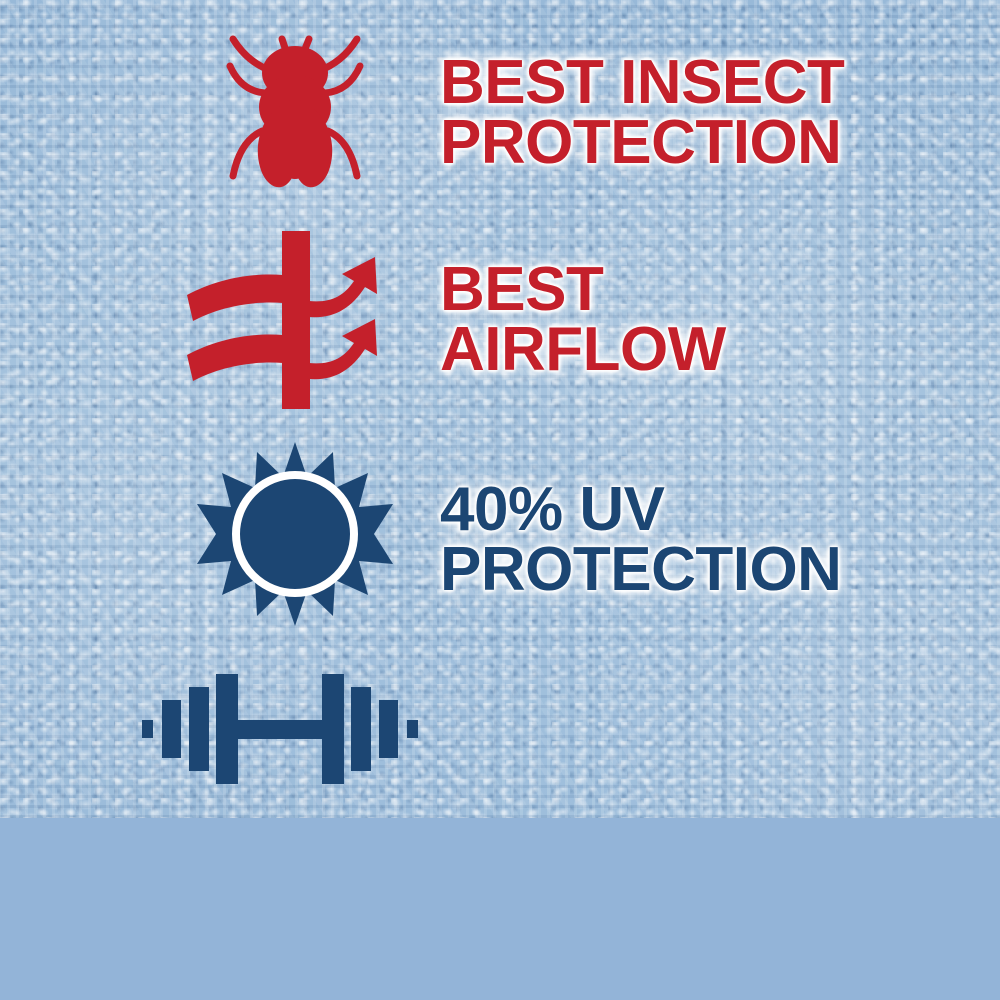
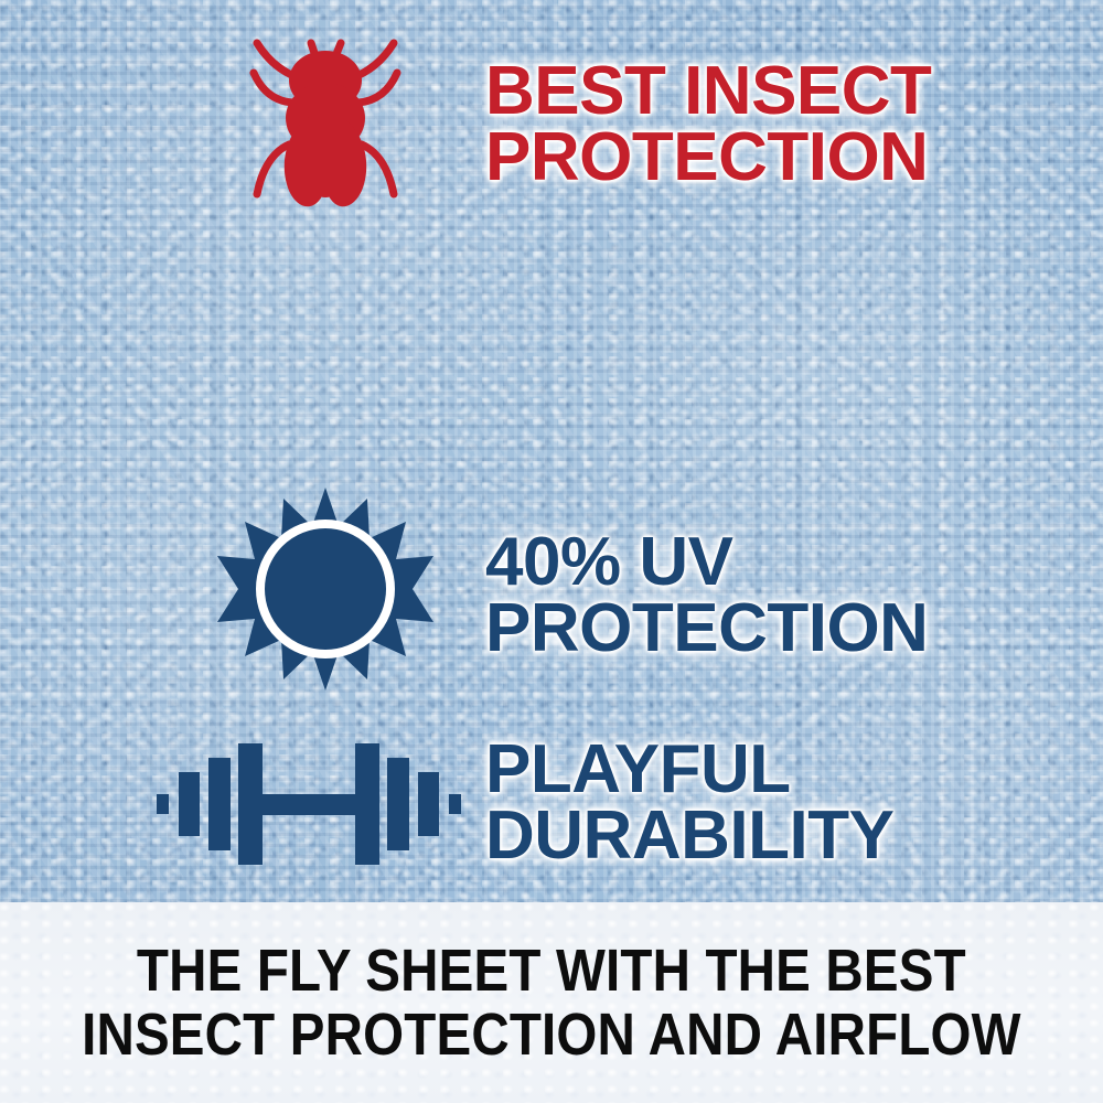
  BEST INSECT
  PROTECTION
- BEST
- AIRFLOW
  40% UV
  PROTECTION
+ PLAYFUL
+ DURABILITY
+ THE FLY SHEET WITH THE BEST
+ INSECT PROTECTION AND AIRFLOW
